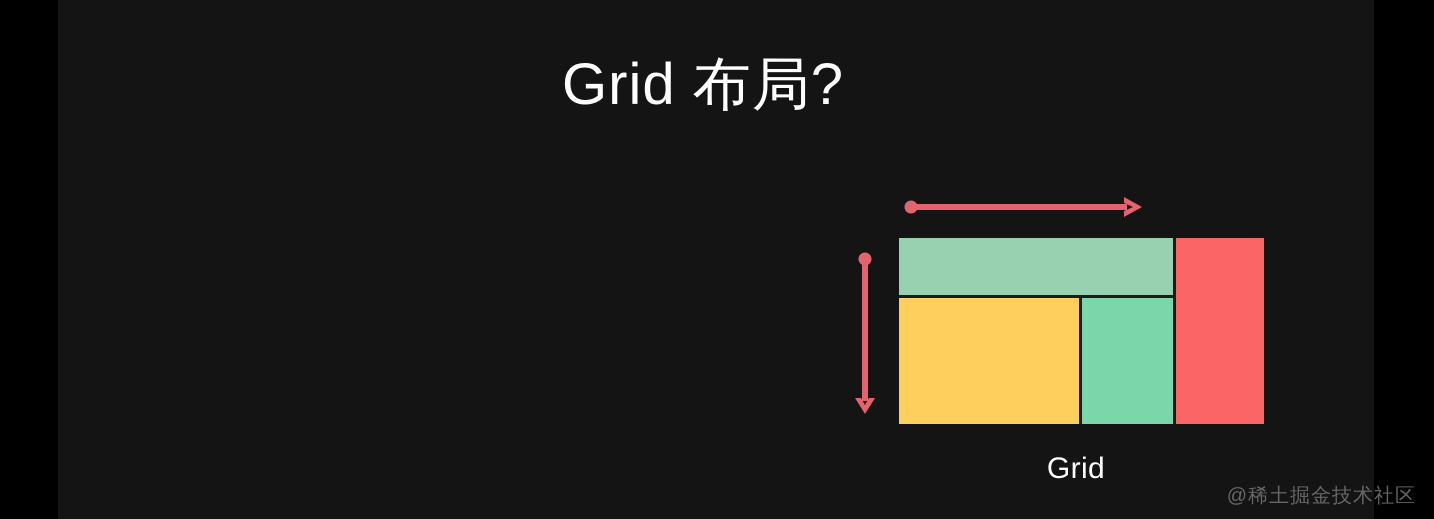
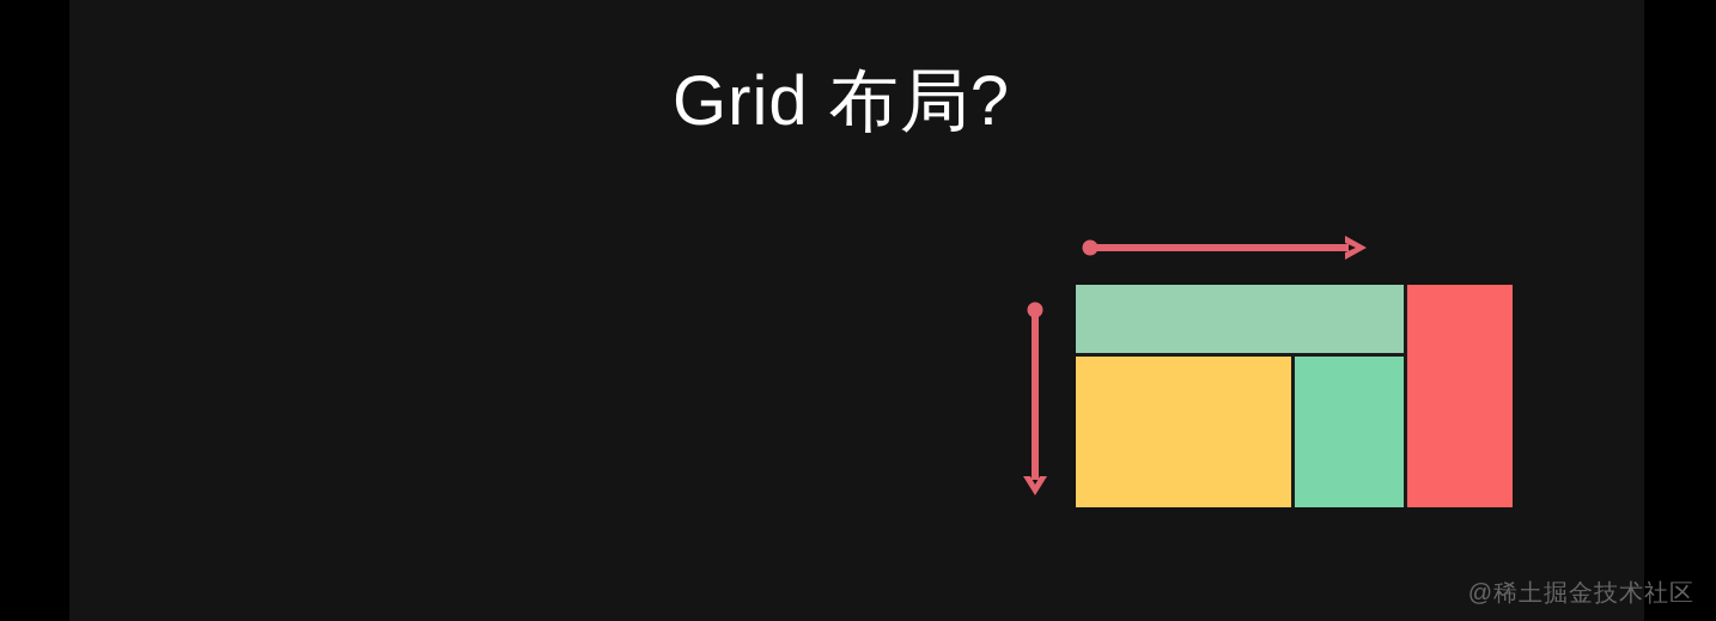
  Grid 布局?
- Grid
  @稀土掘金技术社区
